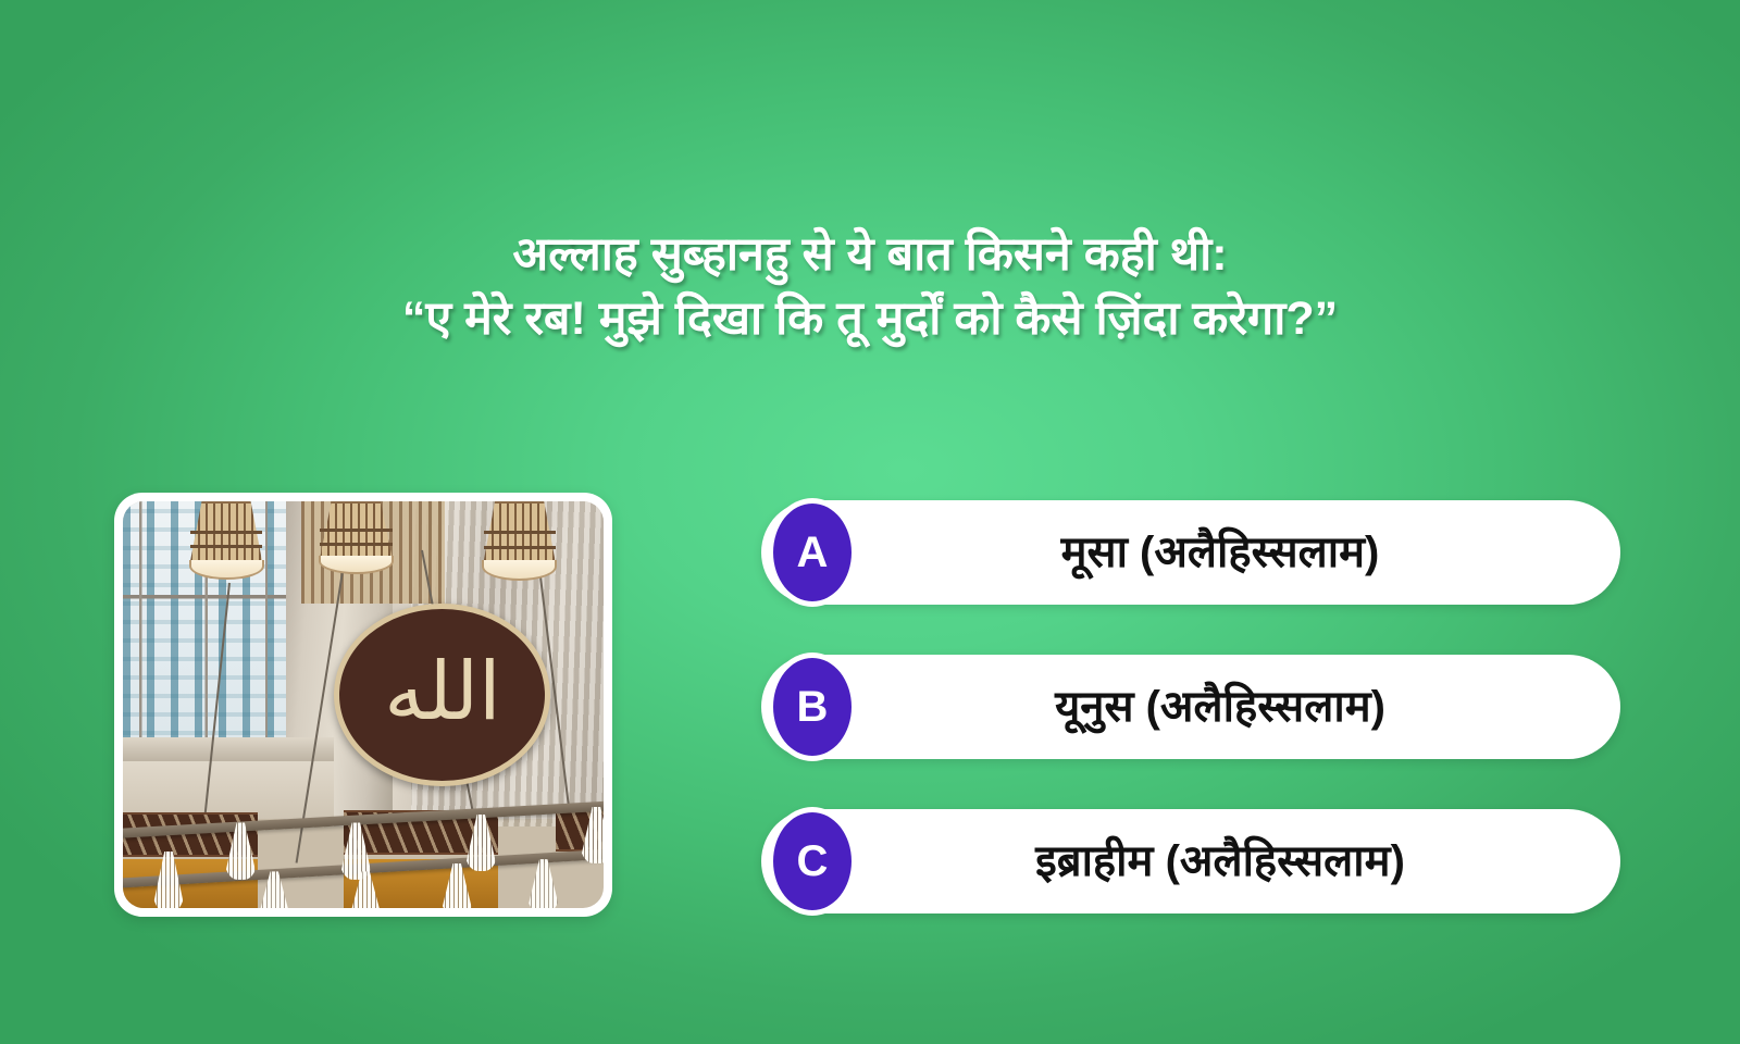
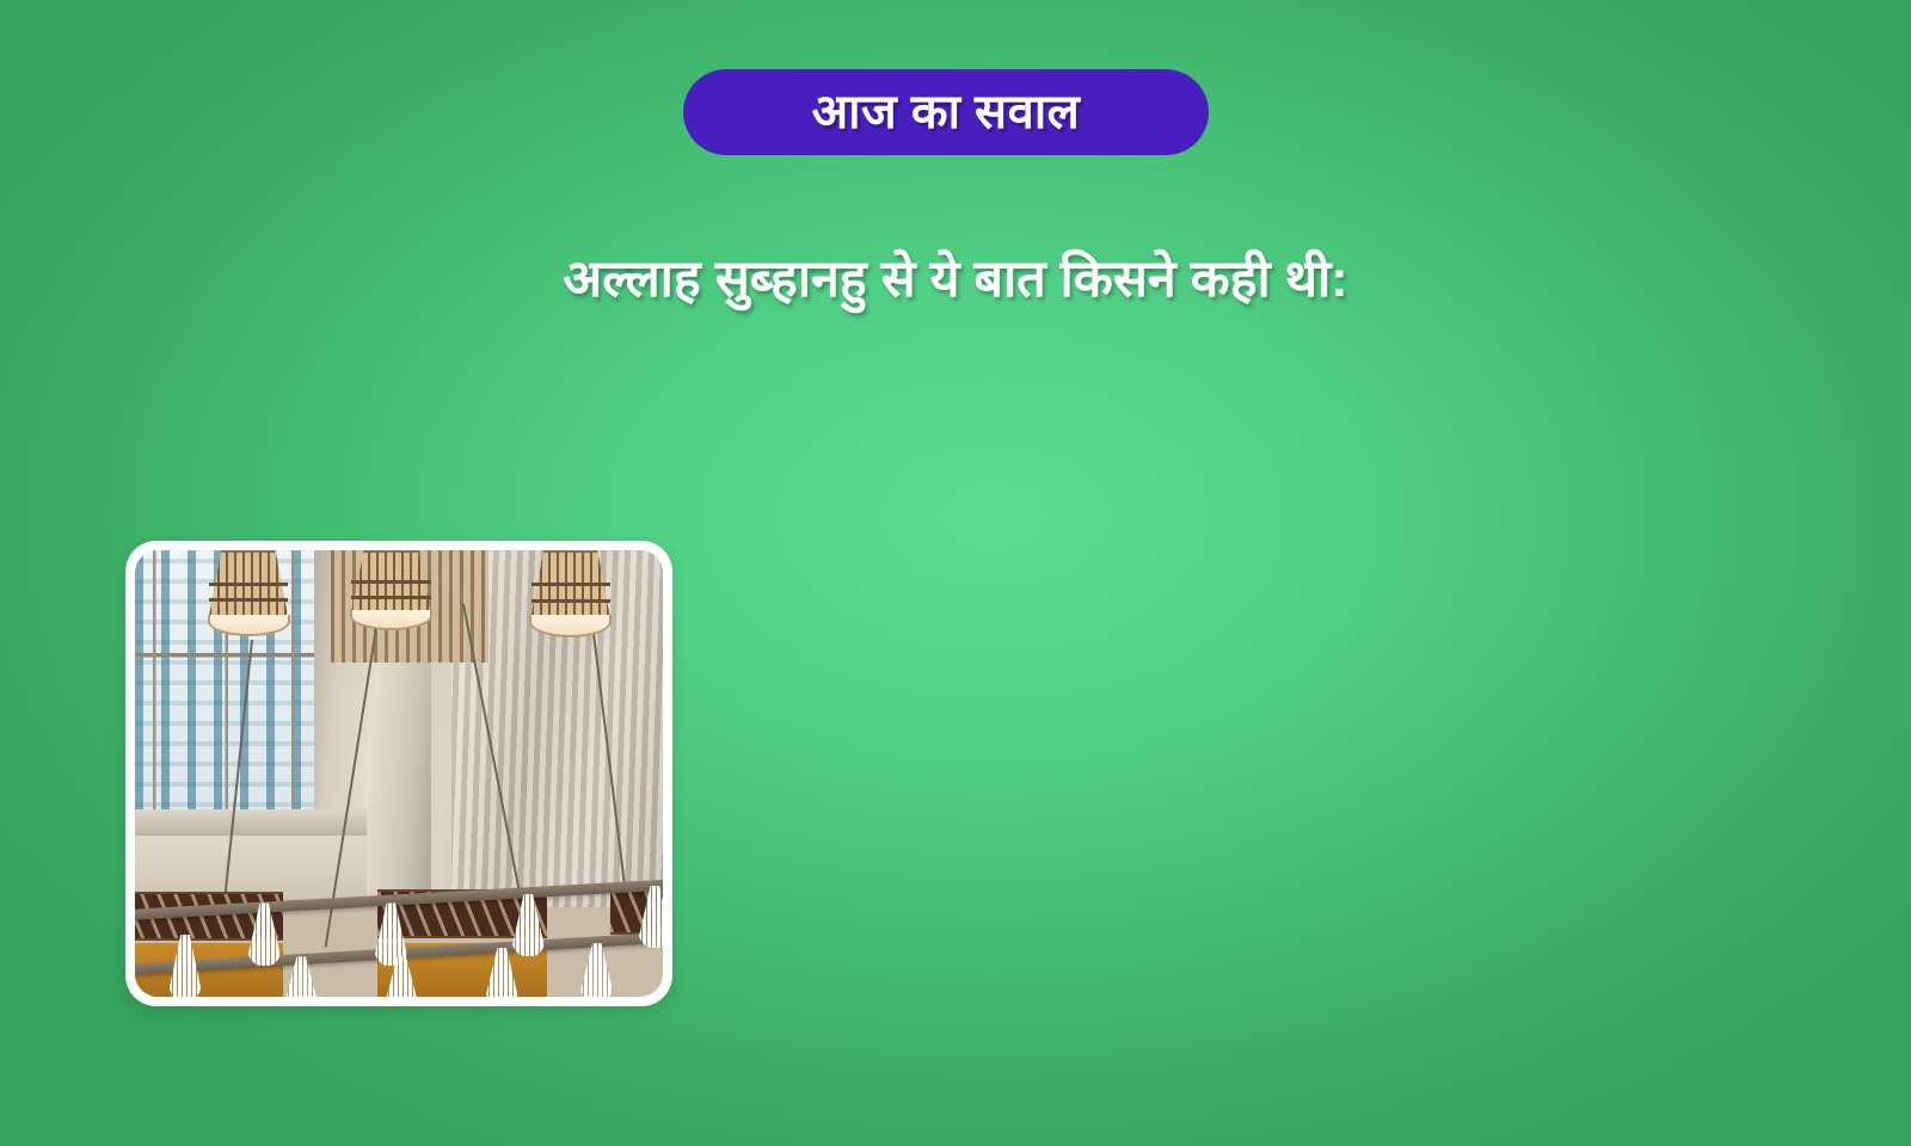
+ आज का सवाल
  अल्लाह सुब्हानहु से ये बात किसने कही थी:
- “ए मेरे रब! मुझे दिखा कि तू मुर्दों को कैसे ज़िंदा करेगा?”
- الله
- A
- मूसा (अलैहिस्सलाम)
- B
- यूनुस (अलैहिस्सलाम)
- C
- इब्राहीम (अलैहिस्सलाम)
